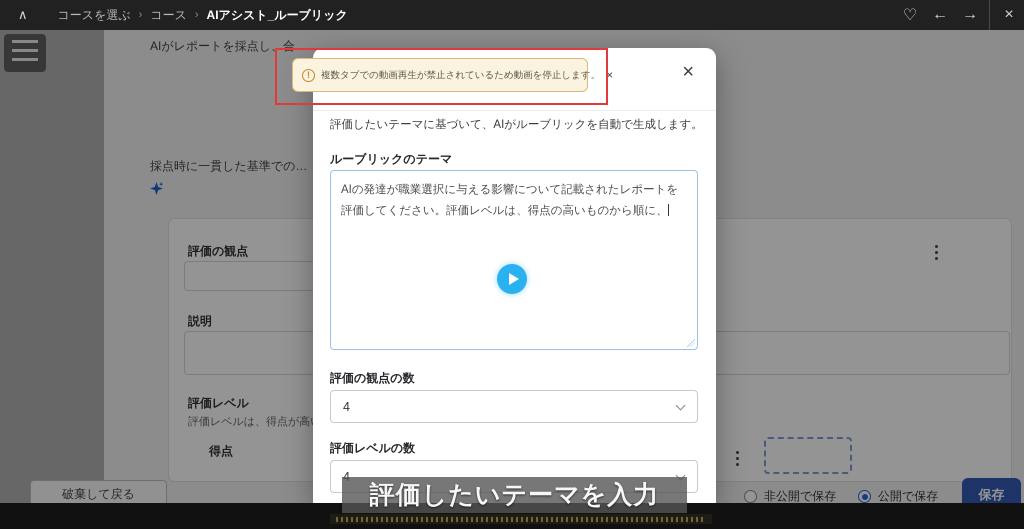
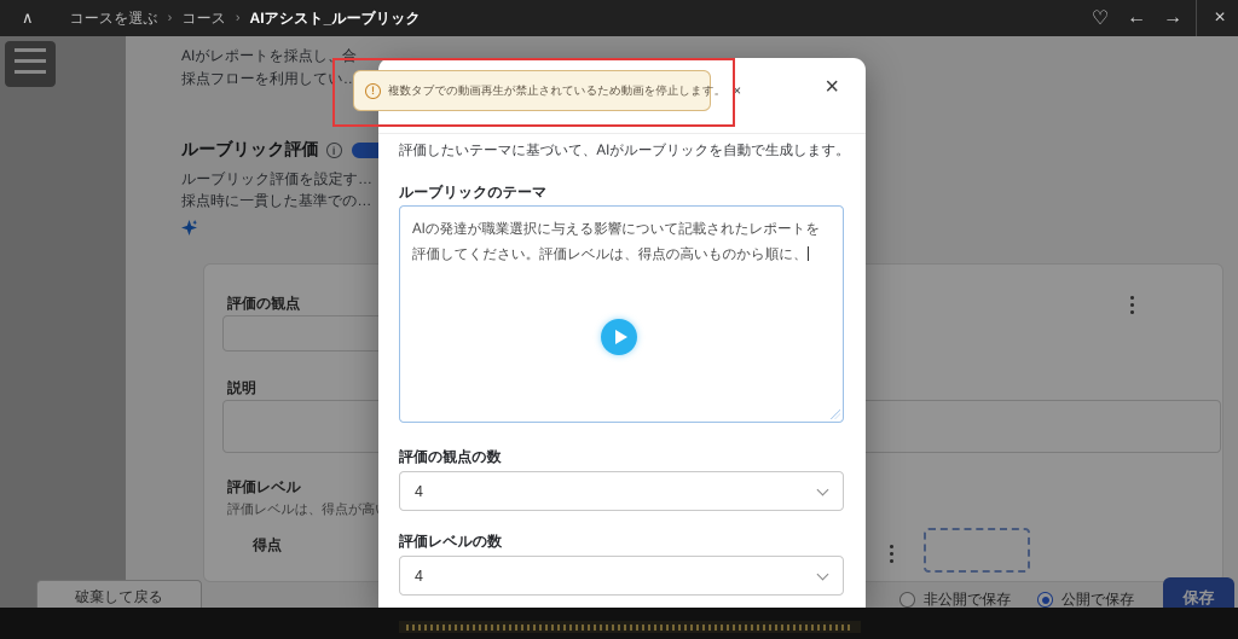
  ∧
  コースを選ぶ
  ›
  コース
  ›
  AIアシスト_ルーブリック
  ♡
  ←
  →
  ×
  AIがレポートを採点し、合…
+ 採点フローを利用してい…
+ ルーブリック評価
+ i
+ ルーブリック評価を設定す…
  採点時に一貫した基準での…
  評価の観点
  説明
  評価レベル
  評価レベルは、得点が高
  得点
  破棄して戻る
  非公開で保存
  公開で保存
  保存
  ×
  評価したいテーマに基づいて、AIがルーブリックを自動で生成します。
  ルーブリックのテーマ
  AIの発達が職業選択に与える影響について記載されたレポートを評価してください。評価レベルは、得点の高いものから順に、
  評価の観点の数
  4
  評価レベルの数
  4
  !
  複数タブでの動画再生が禁止されているため動画を停止します。
  ×
- 評価したいテーマを入力
